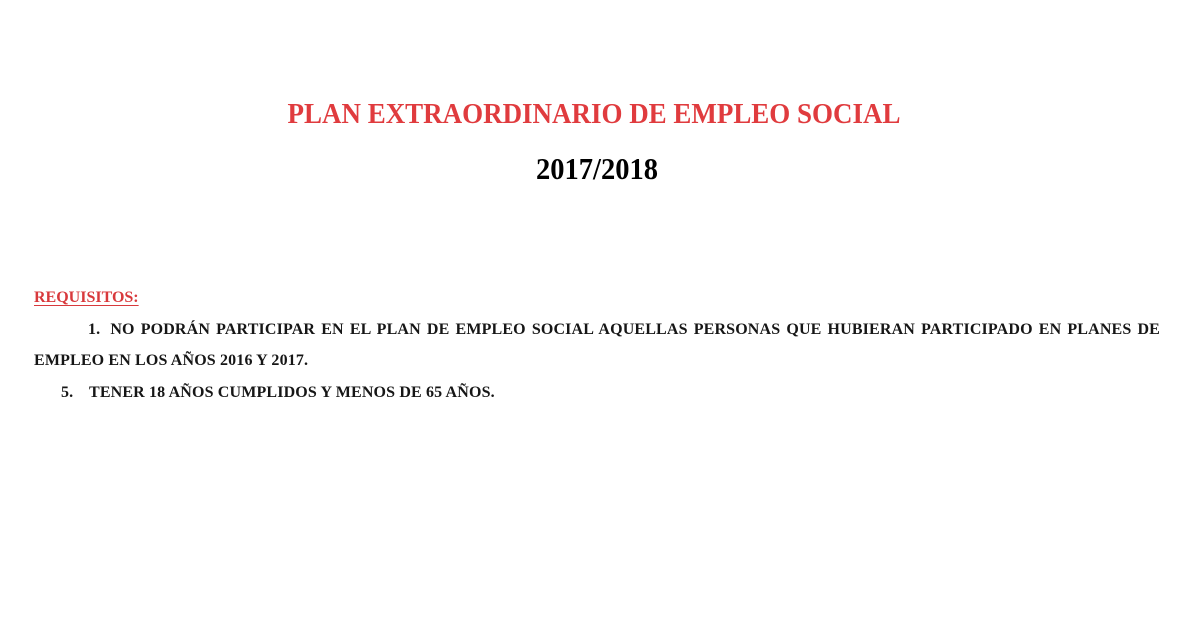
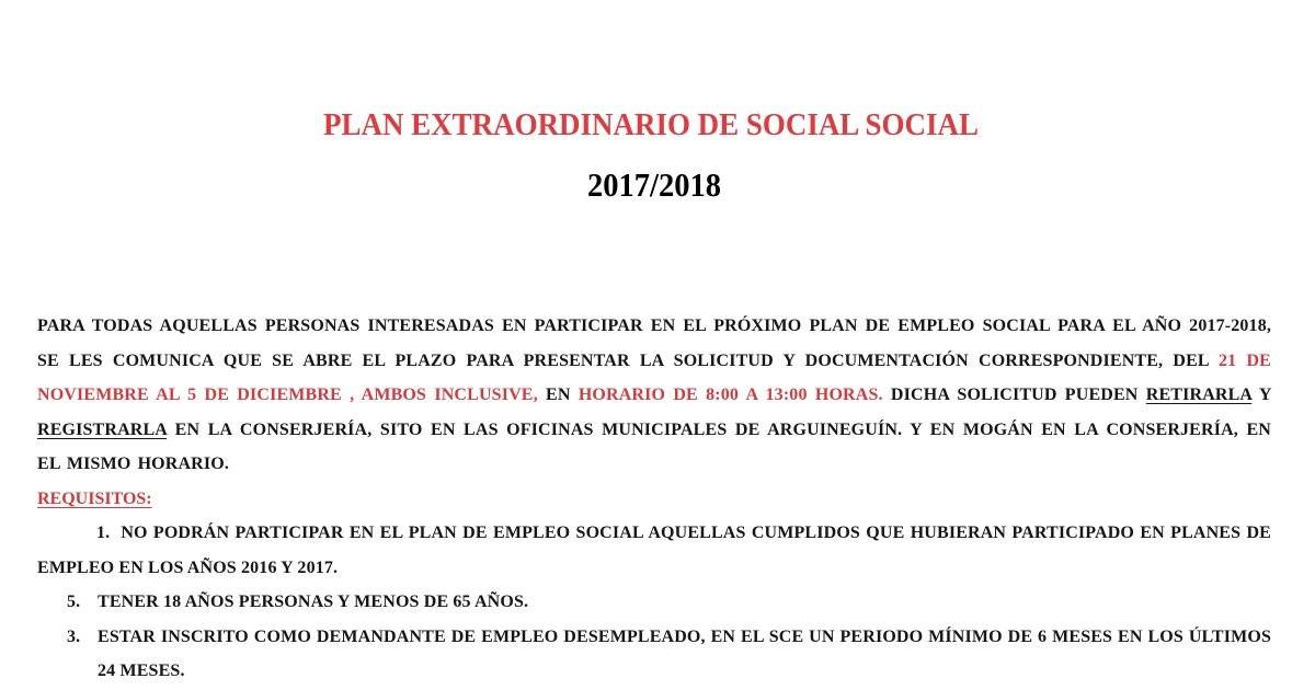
- PLAN EXTRAORDINARIO DE EMPLEO SOCIAL
+ PLAN EXTRAORDINARIO DE SOCIAL SOCIAL
  2017/2018
+ PARA TODAS AQUELLAS PERSONAS INTERESADAS EN PARTICIPAR EN EL PRÓXIMO PLAN DE EMPLEO SOCIAL PARA EL AÑO 2017-2018, SE LES COMUNICA QUE SE ABRE EL PLAZO PARA PRESENTAR LA SOLICITUD Y DOCUMENTACIÓN CORRESPONDIENTE, DEL 21 DE NOVIEMBRE AL 5 DE DICIEMBRE , AMBOS INCLUSIVE, EN HORARIO DE 8:00 A 13:00 HORAS. DICHA SOLICITUD PUEDEN RETIRARLA Y REGISTRARLA EN LA CONSERJERÍA, SITO EN LAS OFICINAS MUNICIPALES DE ARGUINEGUÍN. Y EN MOGÁN EN LA CONSERJERÍA, EN EL MISMO HORARIO.
  REQUISITOS:
- 1. NO PODRÁN PARTICIPAR EN EL PLAN DE EMPLEO SOCIAL AQUELLAS PERSONAS QUE HUBIERAN PARTICIPADO EN PLANES DE EMPLEO EN LOS AÑOS 2016 Y 2017.
+ 1. NO PODRÁN PARTICIPAR EN EL PLAN DE EMPLEO SOCIAL AQUELLAS CUMPLIDOS QUE HUBIERAN PARTICIPADO EN PLANES DE EMPLEO EN LOS AÑOS 2016 Y 2017.
  5.
- TENER 18 AÑOS CUMPLIDOS Y MENOS DE 65 AÑOS.
+ TENER 18 AÑOS PERSONAS Y MENOS DE 65 AÑOS.
+ 3.
+ ESTAR INSCRITO COMO DEMANDANTE DE EMPLEO DESEMPLEADO, EN EL SCE UN PERIODO MÍNIMO DE 6 MESES EN LOS ÚLTIMOS 24 MESES.
